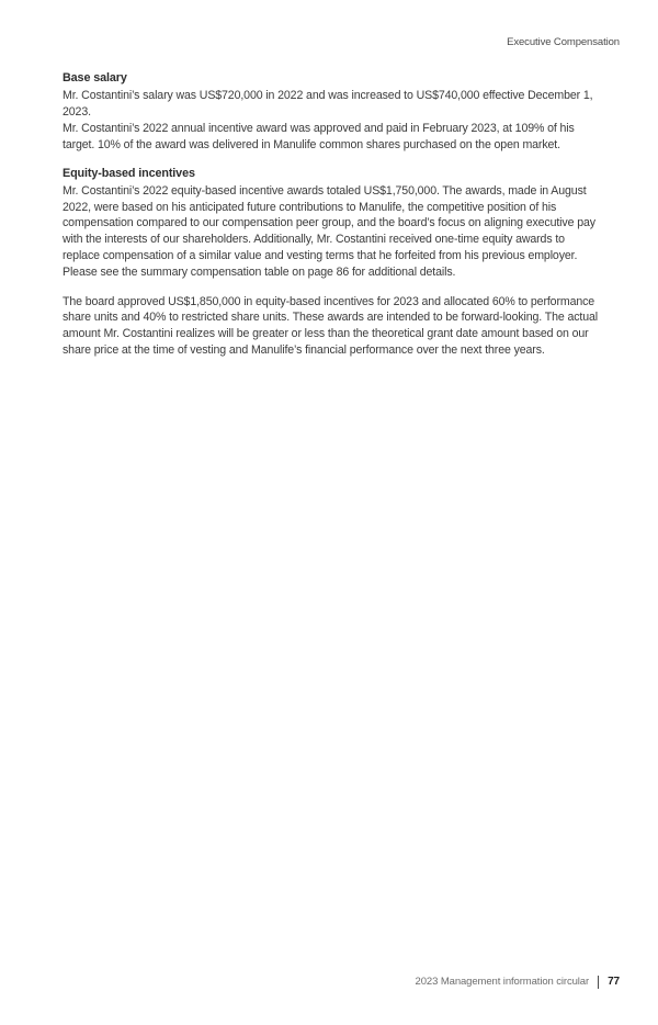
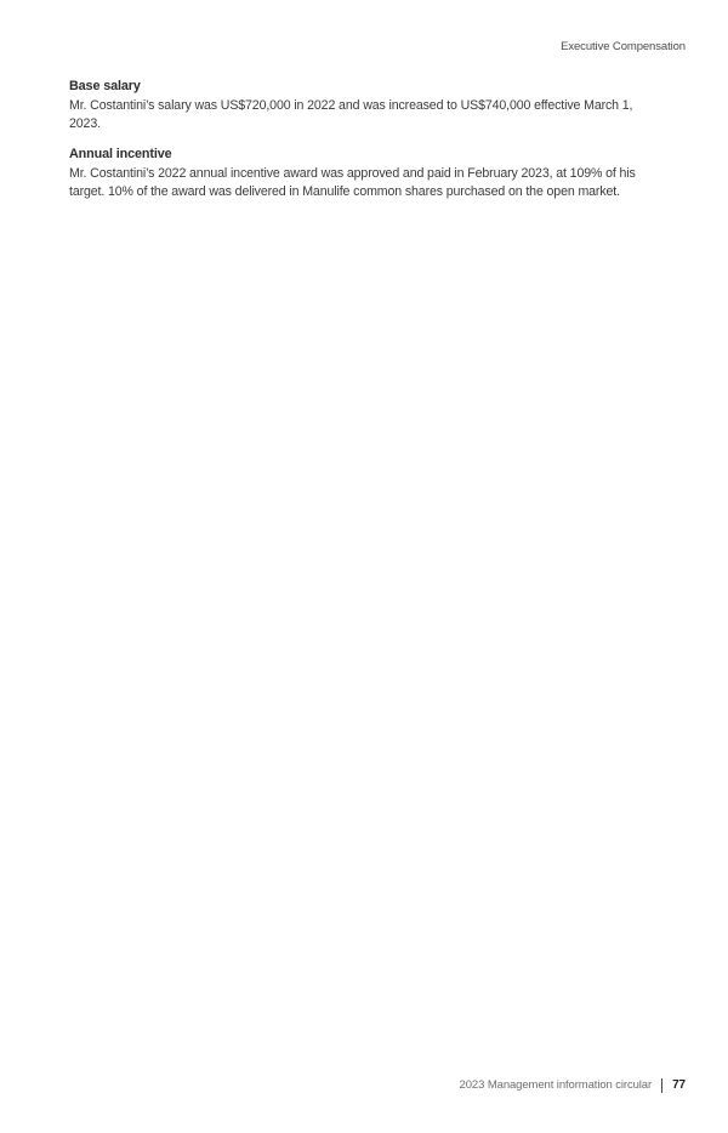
  Executive Compensation
  Base salary
- Mr. Costantini’s salary was US$720,000 in 2022 and was increased to US$740,000 effective December 1, 2023.
+ Mr. Costantini’s salary was US$720,000 in 2022 and was increased to US$740,000 effective March 1, 2023.
+ Annual incentive
  Mr. Costantini’s 2022 annual incentive award was approved and paid in February 2023, at 109% of his target. 10% of the award was delivered in Manulife common shares purchased on the open market.
- Equity-based incentives
- Mr. Costantini’s 2022 equity-based incentive awards totaled US$1,750,000. The awards, made in August 2022, were based on his anticipated future contributions to Manulife, the competitive position of his compensation compared to our compensation peer group, and the board’s focus on aligning executive pay with the interests of our shareholders. Additionally, Mr. Costantini received one-time equity awards to replace compensation of a similar value and vesting terms that he forfeited from his previous employer. Please see the summary compensation table on page 86 for additional details.
- The board approved US$1,850,000 in equity-based incentives for 2023 and allocated 60% to performance share units and 40% to restricted share units. These awards are intended to be forward-looking. The actual amount Mr. Costantini realizes will be greater or less than the theoretical grant date amount based on our share price at the time of vesting and Manulife’s financial performance over the next three years.
  2023 Management information circular
  77
